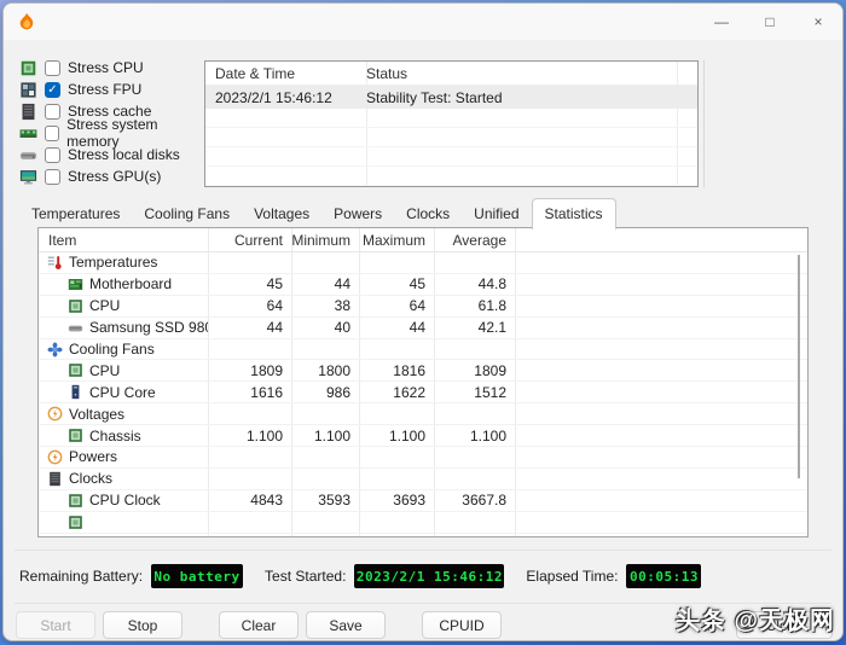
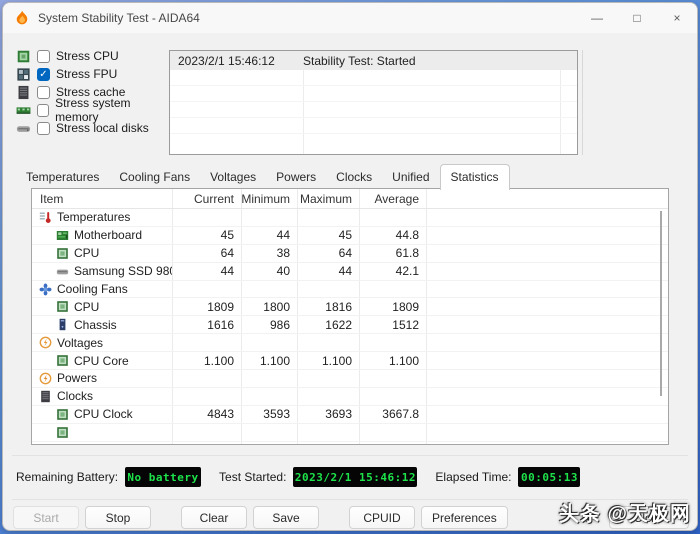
+ System Stability Test - AIDA64
  —
  □
  ×
  Stress CPU
  ✓
  Stress FPU
  Stress cache
  Stress system memory
  Stress local disks
- Stress GPU(s)
- Date & Time
- Status
  2023/2/1 15:46:12
  Stability Test: Started
  Temperatures
  Cooling Fans
  Voltages
  Powers
  Clocks
  Unified
  Statistics
  Item
  Current
  Minimum
  Maximum
  Average
  Temperatures
  Motherboard
  45
  44
  45
  44.8
  CPU
  64
  38
  64
  61.8
  44
  40
  44
  42.1
  Cooling Fans
  CPU
  1809
  1800
  1816
  1809
- CPU Core
+ Chassis
  1616
  986
  1622
  1512
  Voltages
- Chassis
+ CPU Core
  1.100
  1.100
  1.100
  1.100
  Powers
  Clocks
  CPU Clock
  4843
  3593
  3693
  3667.8
  Remaining Battery:
  No battery
  Test Started:
  2023/2/1 15:46:12
  Elapsed Time:
  00:05:13
  Start
  Stop
  Clear
  Save
  CPUID
+ Preferences
  Close
  头条 @天极网
